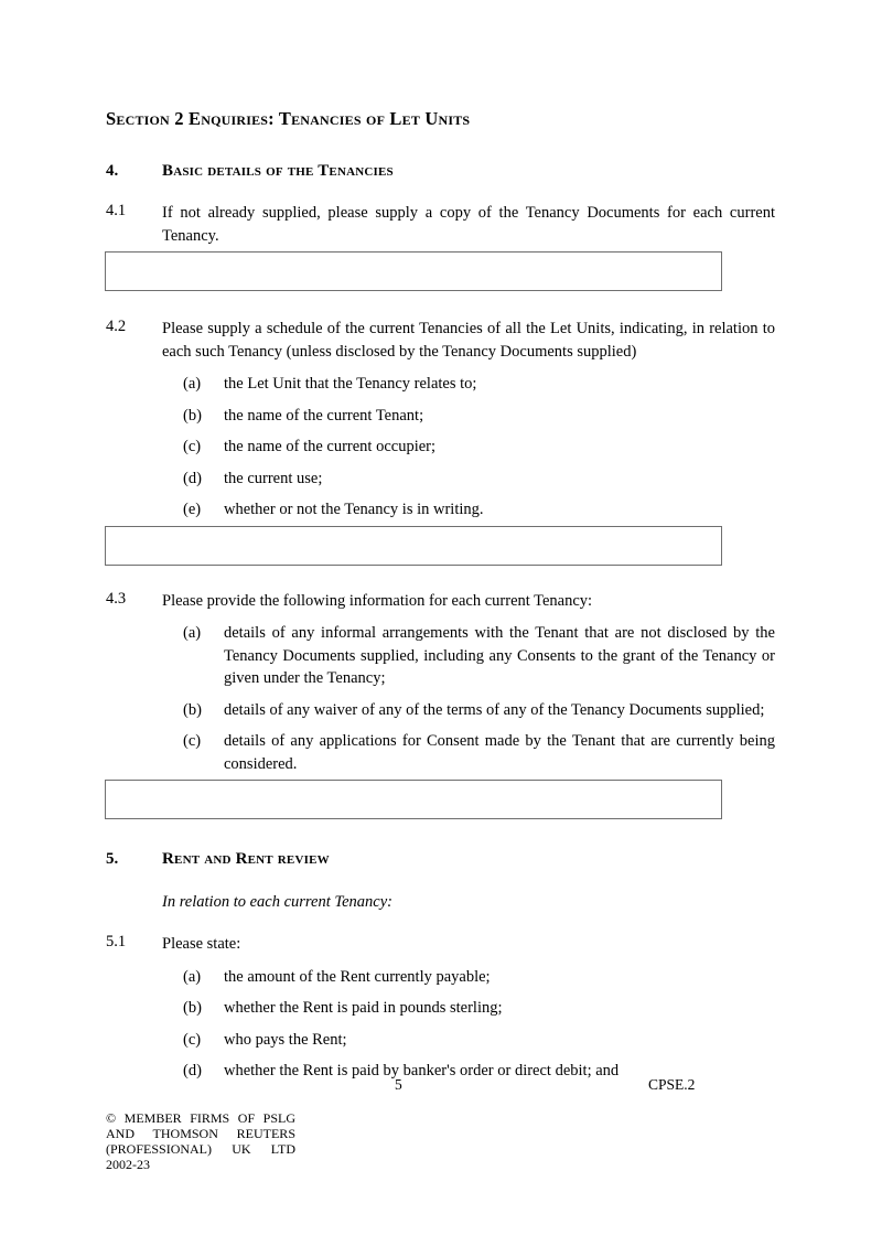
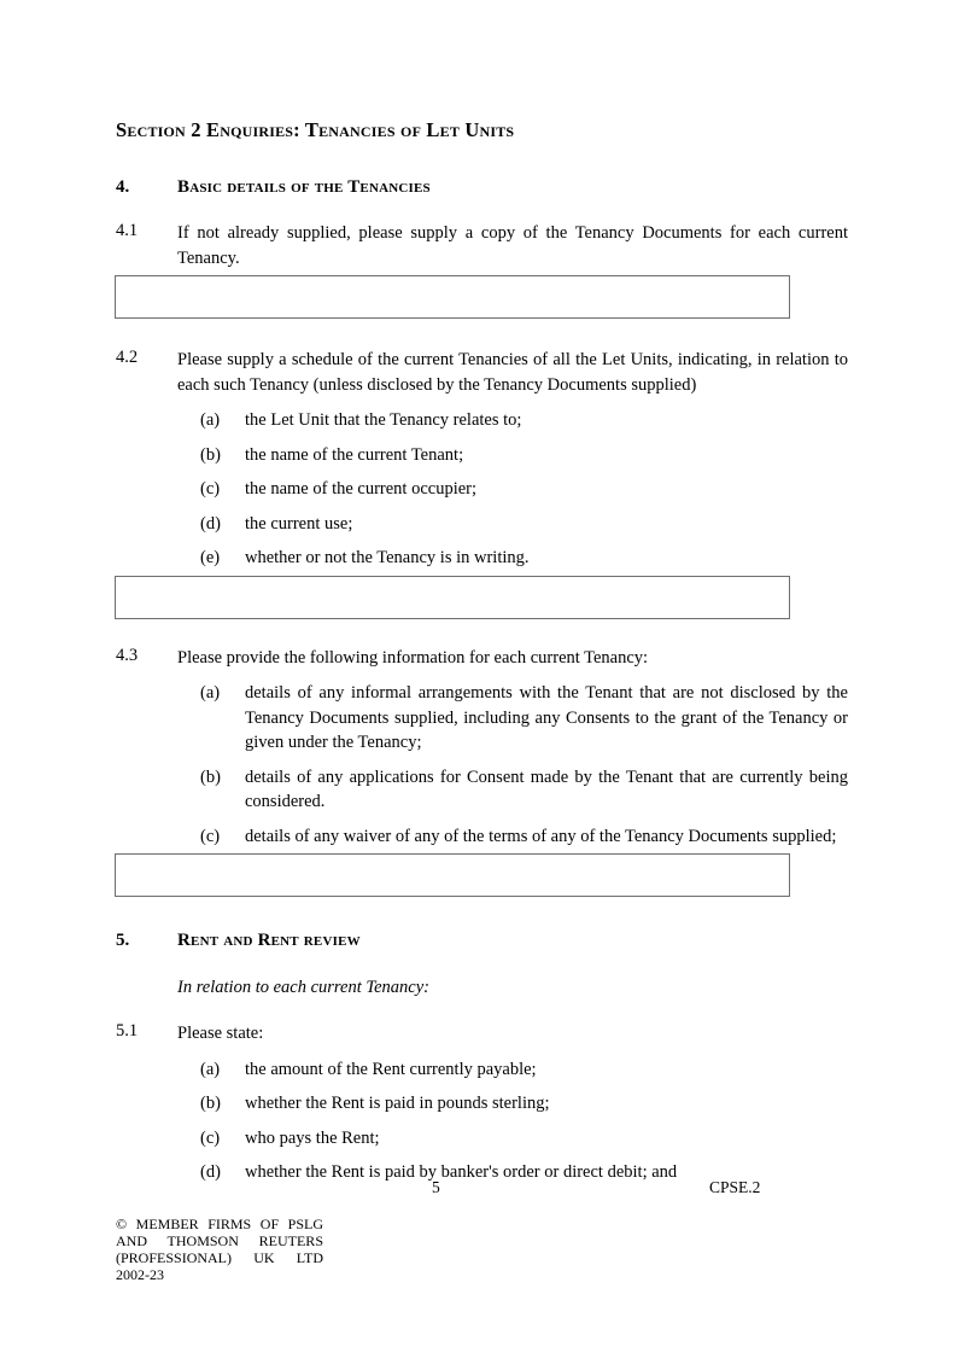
  Section 2 Enquiries: Tenancies of Let Units
  4.
  Basic details of the Tenancies
  4.1
  If not already supplied, please supply a copy of the Tenancy Documents for each current Tenancy.
  4.2
  Please supply a schedule of the current Tenancies of all the Let Units, indicating, in relation to each such Tenancy (unless disclosed by the Tenancy Documents supplied)
  (a)
  the Let Unit that the Tenancy relates to;
  (b)
  the name of the current Tenant;
  (c)
  the name of the current occupier;
  (d)
  the current use;
  (e)
  whether or not the Tenancy is in writing.
  4.3
  Please provide the following information for each current Tenancy:
  (a)
  details of any informal arrangements with the Tenant that are not disclosed by the Tenancy Documents supplied, including any Consents to the grant of the Tenancy or given under the Tenancy;
  (b)
- details of any waiver of any of the terms of any of the Tenancy Documents supplied;
+ details of any applications for Consent made by the Tenant that are currently being considered.
  (c)
- details of any applications for Consent made by the Tenant that are currently being considered.
+ details of any waiver of any of the terms of any of the Tenancy Documents supplied;
  5.
  Rent and Rent review
  In relation to each current Tenancy:
  5.1
  Please state:
  (a)
  the amount of the Rent currently payable;
  (b)
  whether the Rent is paid in pounds sterling;
  (c)
  who pays the Rent;
  (d)
  whether the Rent is paid by banker's order or direct debit; and
  5
  CPSE.2
  © MEMBER FIRMS OF PSLG
  AND THOMSON REUTERS
  (PROFESSIONAL) UK LTD
  2002-23
